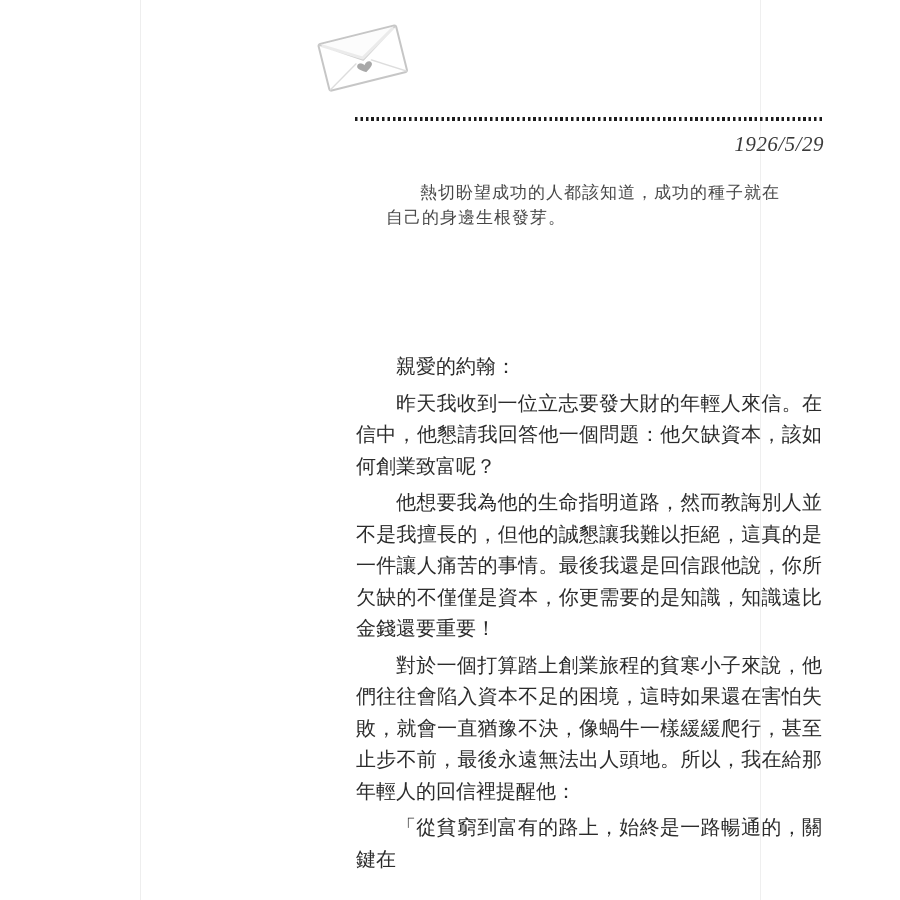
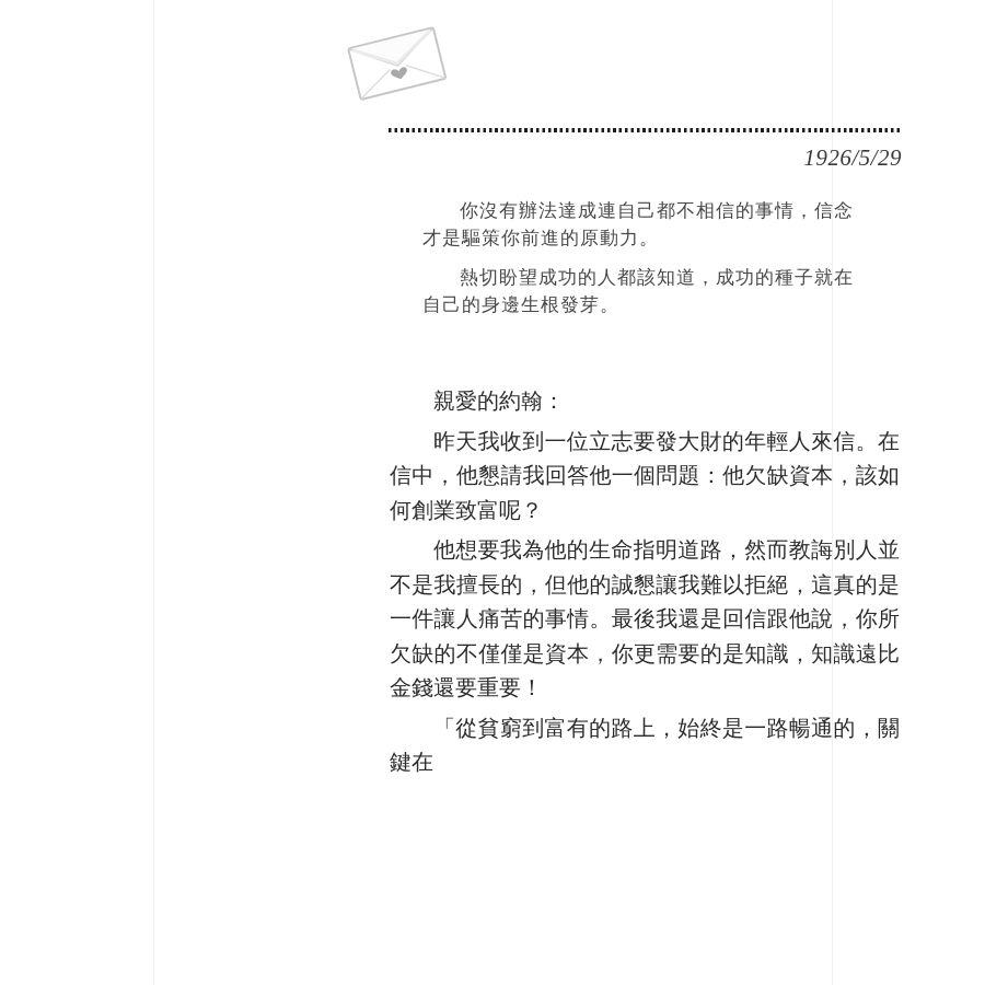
  1926/5/29
+ 你沒有辦法達成連自己都不相信的事情，信念才是驅策你前進的原動力。
  熱切盼望成功的人都該知道，成功的種子就在自己的身邊生根發芽。
  親愛的約翰：
  昨天我收到一位立志要發大財的年輕人來信。在信中，他懇請我回答他一個問題：他欠缺資本，該如何創業致富呢？
  他想要我為他的生命指明道路，然而教誨別人並不是我擅長的，但他的誠懇讓我難以拒絕，這真的是一件讓人痛苦的事情。最後我還是回信跟他說，你所欠缺的不僅僅是資本，你更需要的是知識，知識遠比金錢還要重要！
- 對於一個打算踏上創業旅程的貧寒小子來說，他們往往會陷入資本不足的困境，這時如果還在害怕失敗，就會一直猶豫不決，像蝸牛一樣緩緩爬行，甚至止步不前，最後永遠無法出人頭地。所以，我在給那年輕人的回信裡提醒他：
  「從貧窮到富有的路上，始終是一路暢通的，關鍵在
